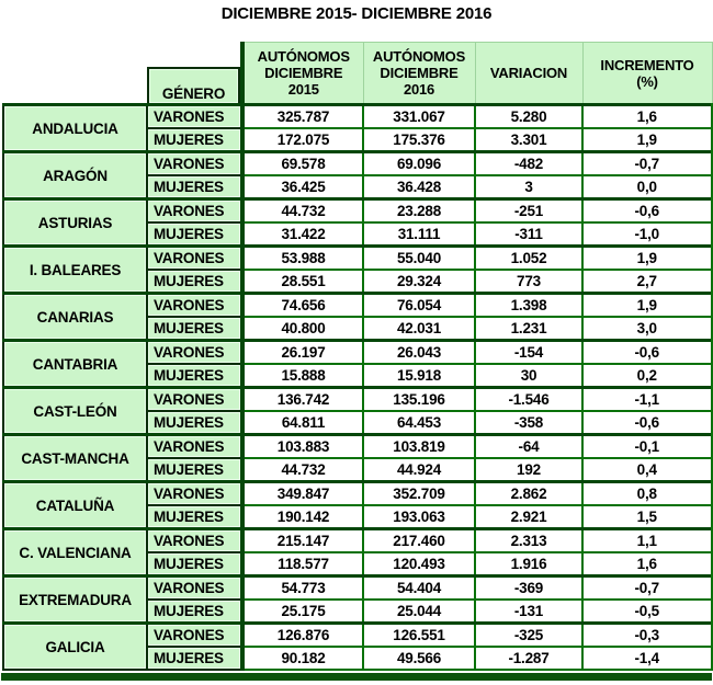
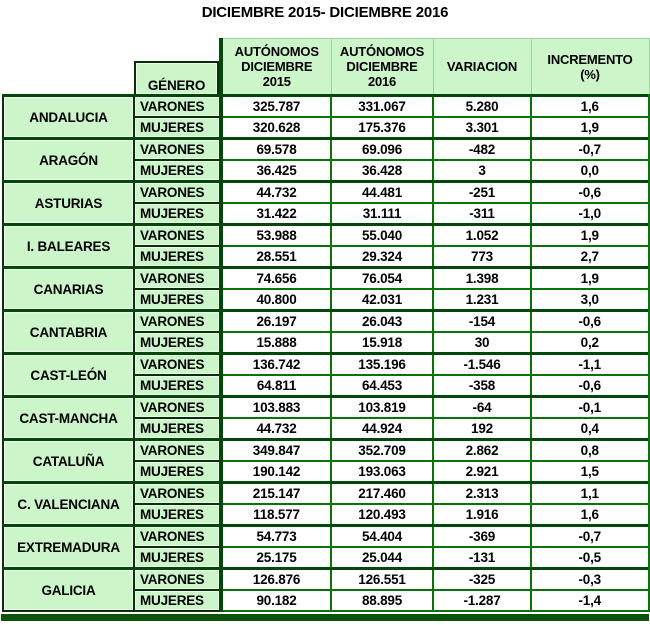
  DICIEMBRE 2015- DICIEMBRE 2016
  	GÉNERO	AUTÓNOMOS DICIEMBRE 2015	AUTÓNOMOS DICIEMBRE 2016	VARIACION	INCREMENTO (%)
  ANDALUCIA	VARONES	325.787	331.067	5.280	1,6
- MUJERES	172.075	175.376	3.301	1,9
+ MUJERES	320.628	175.376	3.301	1,9
  ARAGÓN	VARONES	69.578	69.096	-482	-0,7
  MUJERES	36.425	36.428	3	0,0
- ASTURIAS	VARONES	44.732	23.288	-251	-0,6
+ ASTURIAS	VARONES	44.732	44.481	-251	-0,6
  MUJERES	31.422	31.111	-311	-1,0
  I. BALEARES	VARONES	53.988	55.040	1.052	1,9
  MUJERES	28.551	29.324	773	2,7
  CANARIAS	VARONES	74.656	76.054	1.398	1,9
  MUJERES	40.800	42.031	1.231	3,0
  CANTABRIA	VARONES	26.197	26.043	-154	-0,6
  MUJERES	15.888	15.918	30	0,2
  CAST-LEÓN	VARONES	136.742	135.196	-1.546	-1,1
  MUJERES	64.811	64.453	-358	-0,6
  CAST-MANCHA	VARONES	103.883	103.819	-64	-0,1
  MUJERES	44.732	44.924	192	0,4
  CATALUÑA	VARONES	349.847	352.709	2.862	0,8
  MUJERES	190.142	193.063	2.921	1,5
  C. VALENCIANA	VARONES	215.147	217.460	2.313	1,1
  MUJERES	118.577	120.493	1.916	1,6
  EXTREMADURA	VARONES	54.773	54.404	-369	-0,7
  MUJERES	25.175	25.044	-131	-0,5
  GALICIA	VARONES	126.876	126.551	-325	-0,3
- MUJERES	90.182	49.566	-1.287	-1,4
+ MUJERES	90.182	88.895	-1.287	-1,4
